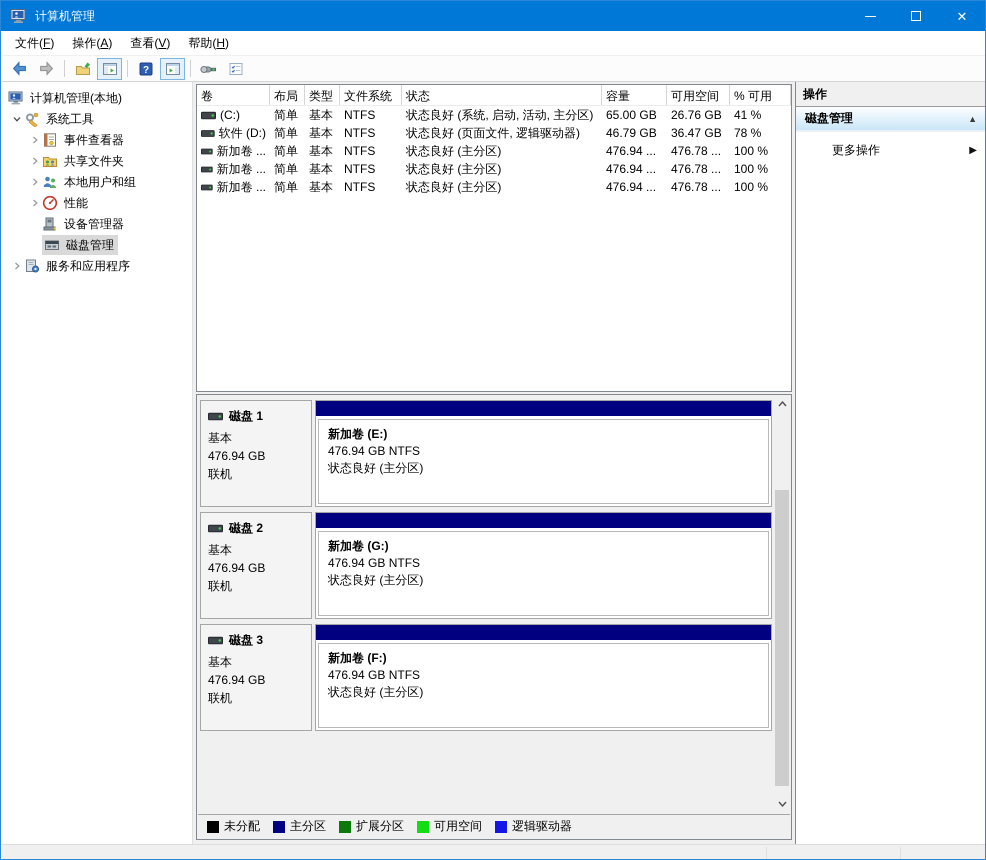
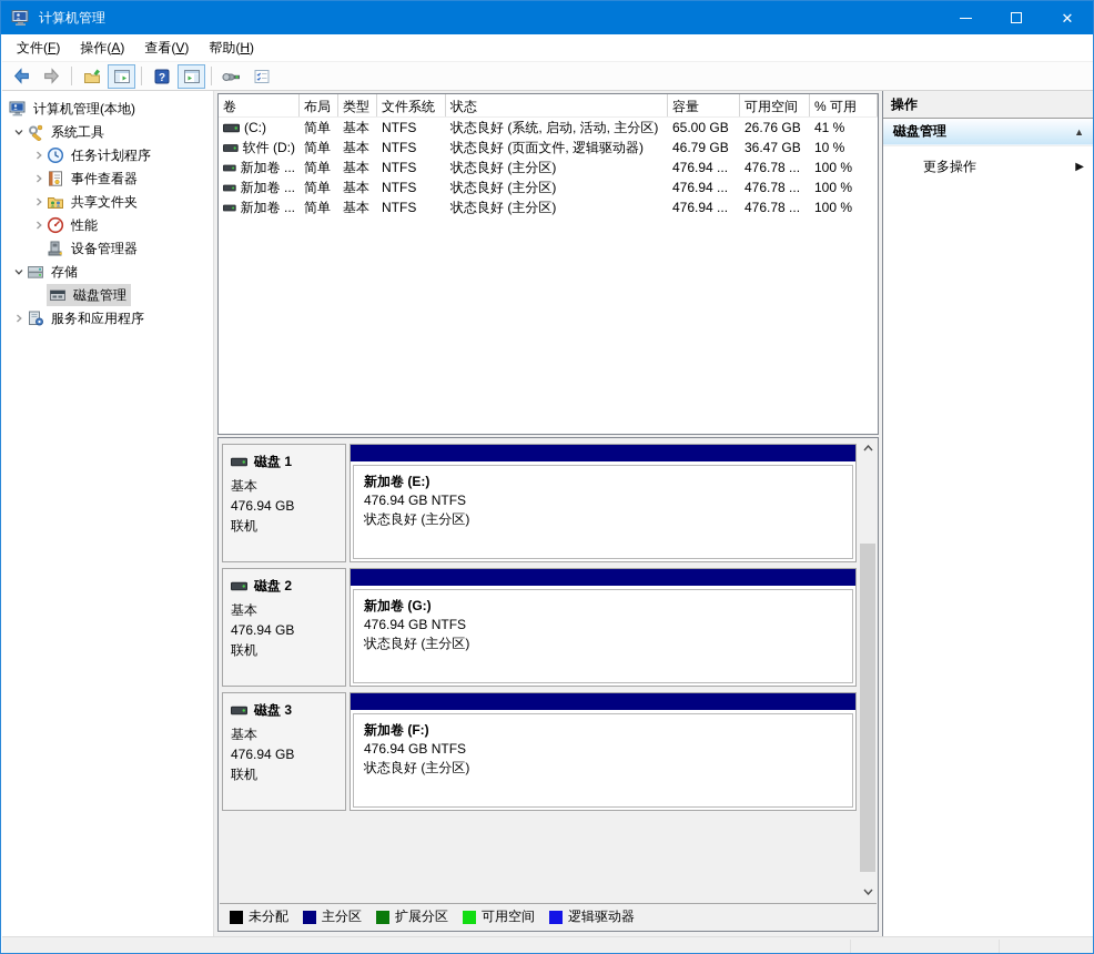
  计算机管理
  ✕
  文件(F)
  操作(A)
  查看(V)
  帮助(H)
  ?
  计算机管理(本地)
  系统工具
+ 任务计划程序
  事件查看器
  共享文件夹
- 本地用户和组
  性能
  设备管理器
+ 存储
  磁盘管理
  服务和应用程序
  卷
  布局
  类型
  文件系统
  状态
  容量
  可用空间
  % 可用
  (C:)
  简单
  基本
  NTFS
  状态良好 (系统, 启动, 活动, 主分区)
  65.00 GB
  26.76 GB
  41 %
  软件 (D:)
  简单
  基本
  NTFS
  状态良好 (页面文件, 逻辑驱动器)
  46.79 GB
  36.47 GB
- 78 %
+ 10 %
  新加卷 ...
  简单
  基本
  NTFS
  状态良好 (主分区)
  476.94 ...
  476.78 ...
  100 %
  新加卷 ...
  简单
  基本
  NTFS
  状态良好 (主分区)
  476.94 ...
  476.78 ...
  100 %
  新加卷 ...
  简单
  基本
  NTFS
  状态良好 (主分区)
  476.94 ...
  476.78 ...
  100 %
  磁盘 1
  基本
  476.94 GB
  联机
  新加卷 (E:)
  476.94 GB NTFS
  状态良好 (主分区)
  磁盘 2
  基本
  476.94 GB
  联机
  新加卷 (G:)
  476.94 GB NTFS
  状态良好 (主分区)
  磁盘 3
  基本
  476.94 GB
  联机
  新加卷 (F:)
  476.94 GB NTFS
  状态良好 (主分区)
  未分配
  主分区
  扩展分区
  可用空间
  逻辑驱动器
  操作
  磁盘管理
  ▲
  更多操作
  ▶
